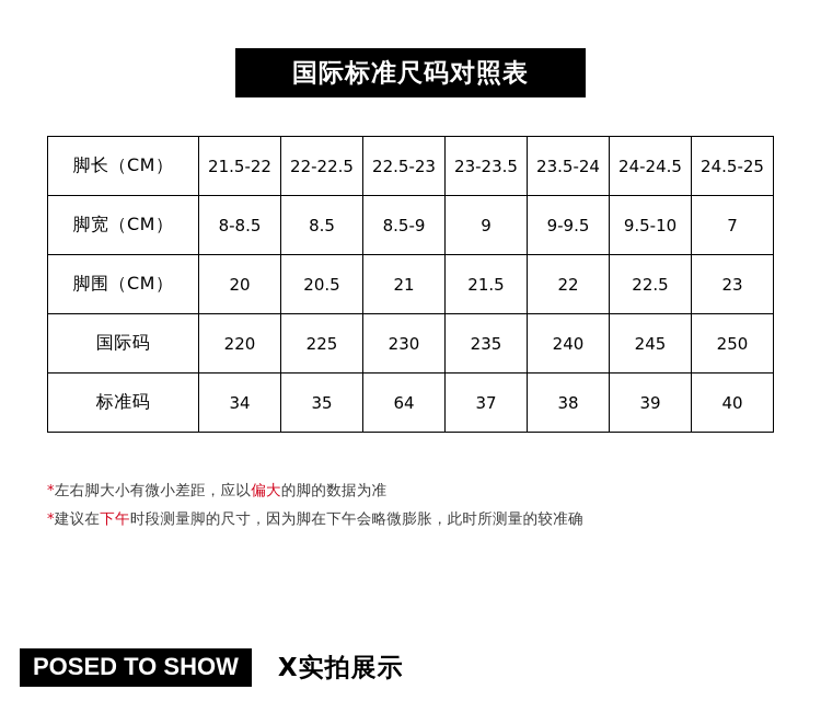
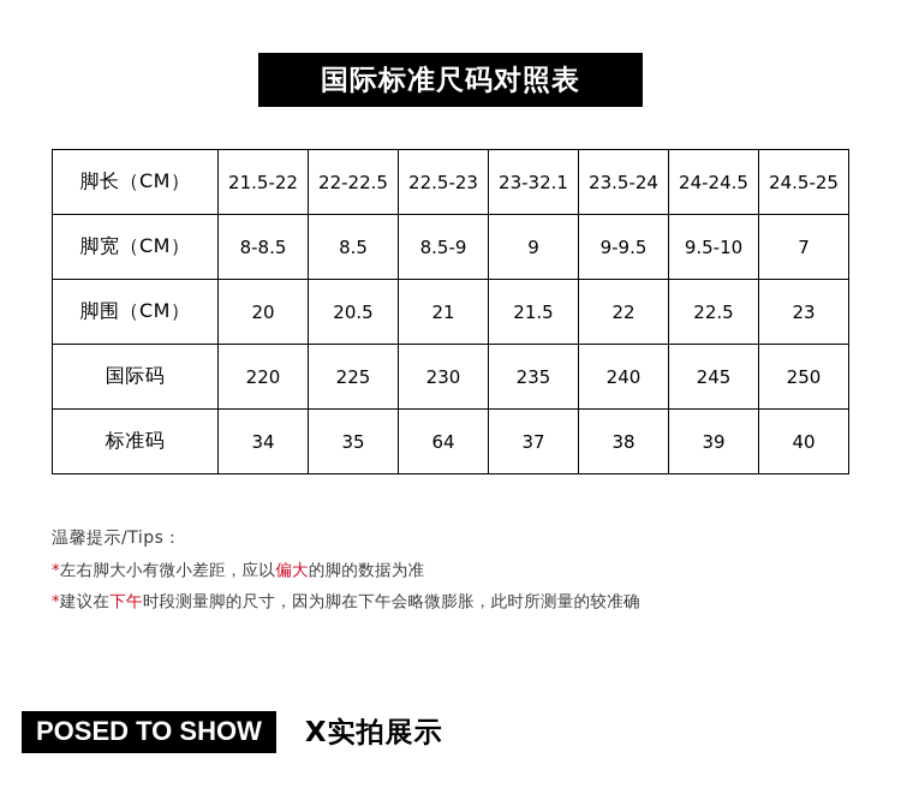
  国际标准尺码对照表
- 脚长（CM）	21.5-22	22-22.5	22.5-23	23-23.5	23.5-24	24-24.5	24.5-25
+ 脚长（CM）	21.5-22	22-22.5	22.5-23	23-32.1	23.5-24	24-24.5	24.5-25
  脚宽（CM）	8-8.5	8.5	8.5-9	9	9-9.5	9.5-10	7
  脚围（CM）	20	20.5	21	21.5	22	22.5	23
  国际码	220	225	230	235	240	245	250
  标准码	34	35	64	37	38	39	40
+ 温馨提示/Tips：
  *左右脚大小有微小差距，应以偏大的脚的数据为准
  *建议在下午时段测量脚的尺寸，因为脚在下午会略微膨胀，此时所测量的较准确
  POSED TO SHOW
  X实拍展示
